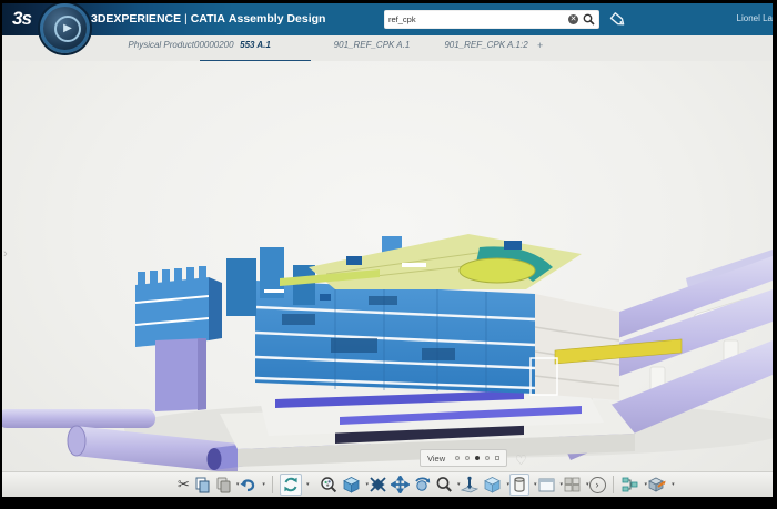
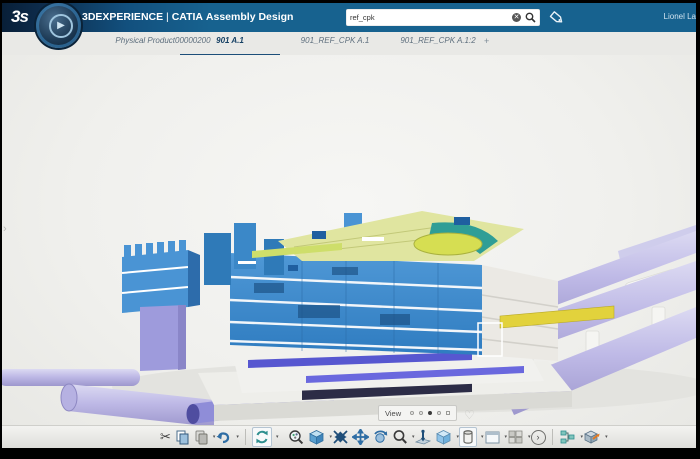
  3s
  3DEXPERIENCE | CATIA Assembly Design
  ref_cpk
  Lionel La
  ▶
  Physical Product00000200
- 553 A.1
+ 901 A.1
  901_REF_CPK A.1
  901_REF_CPK A.1:2
  +
  ›
  View
  ♡
  ✂
  ›
